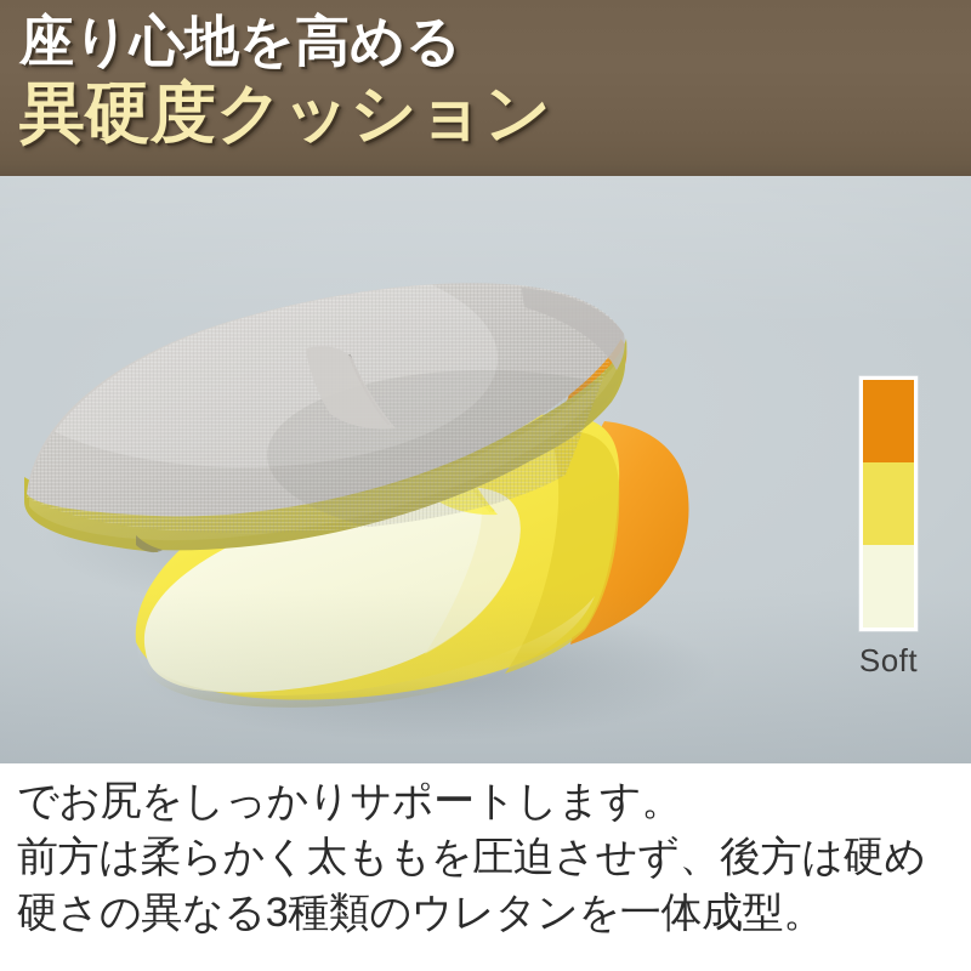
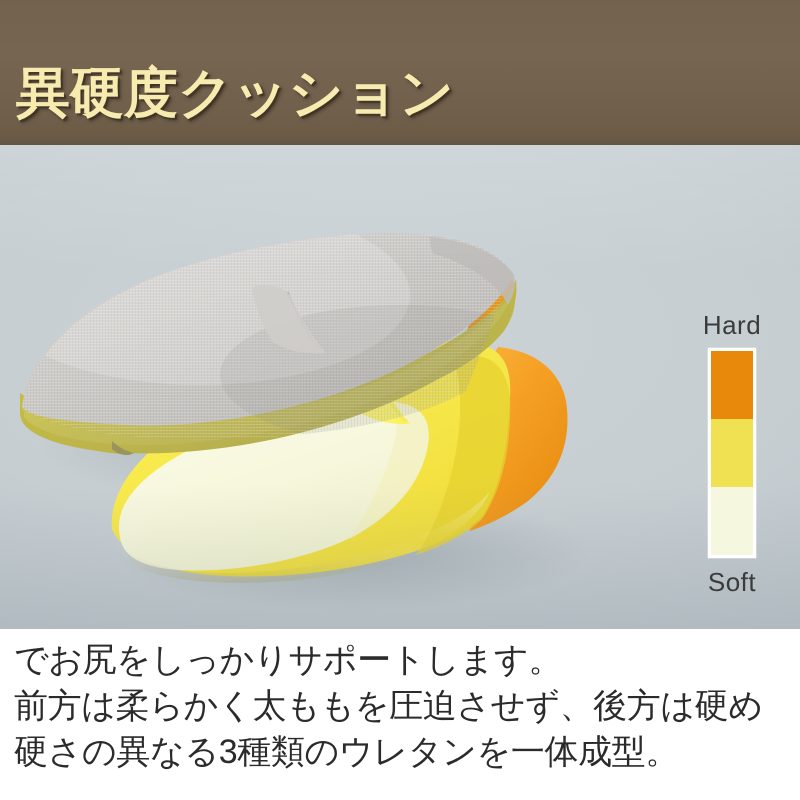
- 座り心地を高める
  異硬度クッション
+ Hard
  Soft
  でお尻をしっかりサポートします。
  前方は柔らかく太ももを圧迫させず、後方は硬め
  硬さの異なる3種類のウレタンを一体成型。
